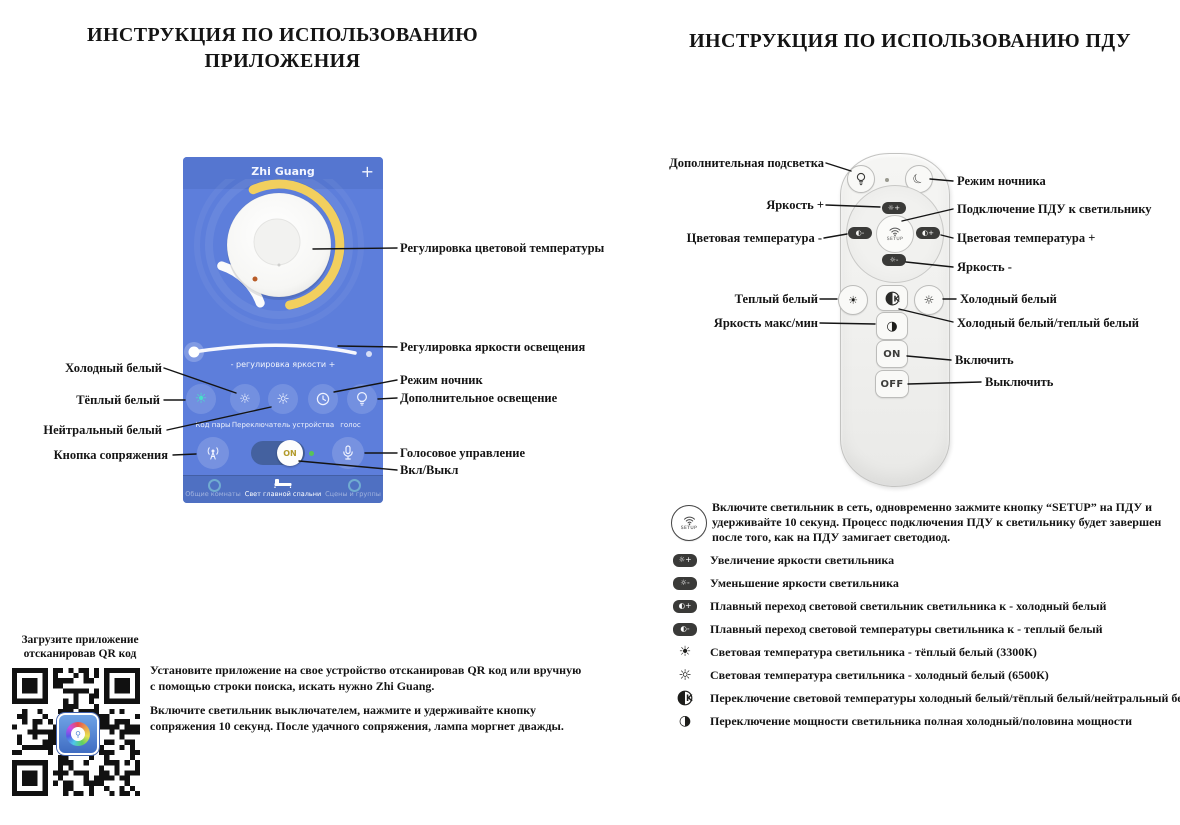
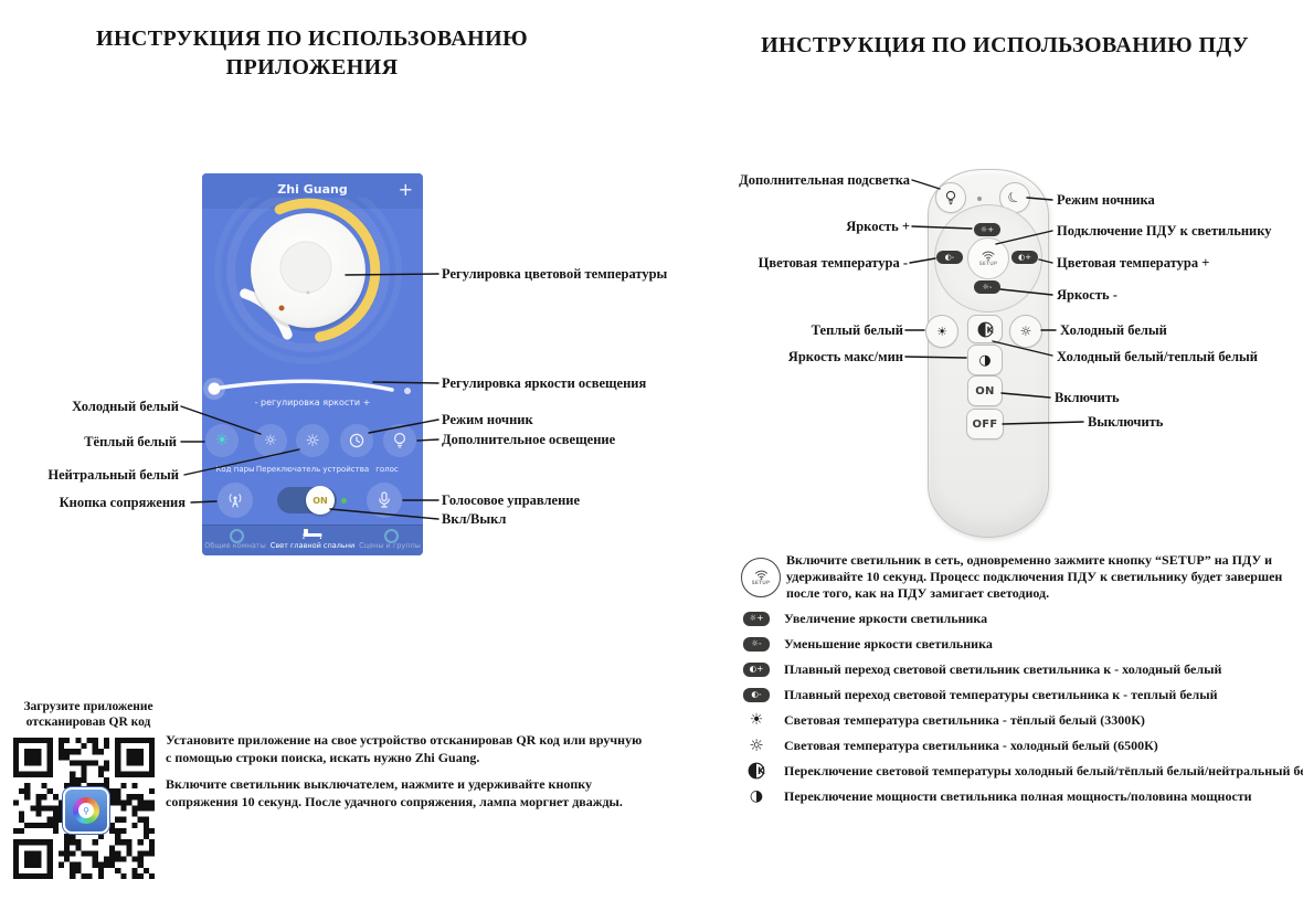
  ИНСТРУКЦИЯ ПО ИСПОЛЬЗОВАНИЮ
  ПРИЛОЖЕНИЯ
  ИНСТРУКЦИЯ ПО ИСПОЛЬЗОВАНИЮ ПДУ
  Zhi Guang
  +
  - регулировка яркости +
  ☀
  ☼
  ☼
  Код пары
  Переключатель устройства
  голос
  ON
  Общие комнаты
  Свет главной спальни
  Сцены и группы
  Холодный белый
  Тёплый белый
  Нейтральный белый
  Кнопка сопряжения
  Регулировка цветовой температуры
  Регулировка яркости освещения
  Режим ночник
  Дополнительное освещение
  Голосовое управление
  Вкл/Выкл
  Загрузите приложение
  отсканировав QR код
  ⚲
  Установите приложение на свое устройство отсканировав QR код или вручную с помощью строки поиска, искать нужно Zhi Guang.
  Включите светильник выключателем, нажмите и удерживайте кнопку сопряжения 10 секунд. После удачного сопряжения, лампа моргнет дважды.
  ☼+
  ◐-
  ◐+
  ☼-
  ☀
  K
  ☼
  ◑
  ON
  OFF
  Дополнительная подсветка
  Режим ночника
  Яркость +
  Подключение ПДУ к светильнику
  Цветовая температура -
  Цветовая температура +
  Яркость -
  Теплый белый
  Холодный белый
  Яркость макс/мин
  Холодный белый/теплый белый
  Включить
  Выключить
  Включите светильник в сеть, одновременно зажмите кнопку “SETUP” на ПДУ и удерживайте 10 секунд. Процесс подключения ПДУ к светильнику будет завершен после того, как на ПДУ замигает светодиод.
  ☼+
  Увеличение яркости светильника
  ☼-
  Уменьшение яркости светильника
  ◐+
  Плавный переход световой светильник светильника к - холодный белый
  ◐-
  Плавный переход световой температуры светильника к - теплый белый
  ☀
  Световая температура светильника - тёплый белый (3300К)
  ☼
  Световая температура светильника - холодный белый (6500К)
  K
  Переключение световой температуры холодный белый/тёплый белый/нейтральный б
  ◑
- Переключение мощности светильника полная холодный/половина мощности
+ Переключение мощности светильника полная мощность/половина мощности
